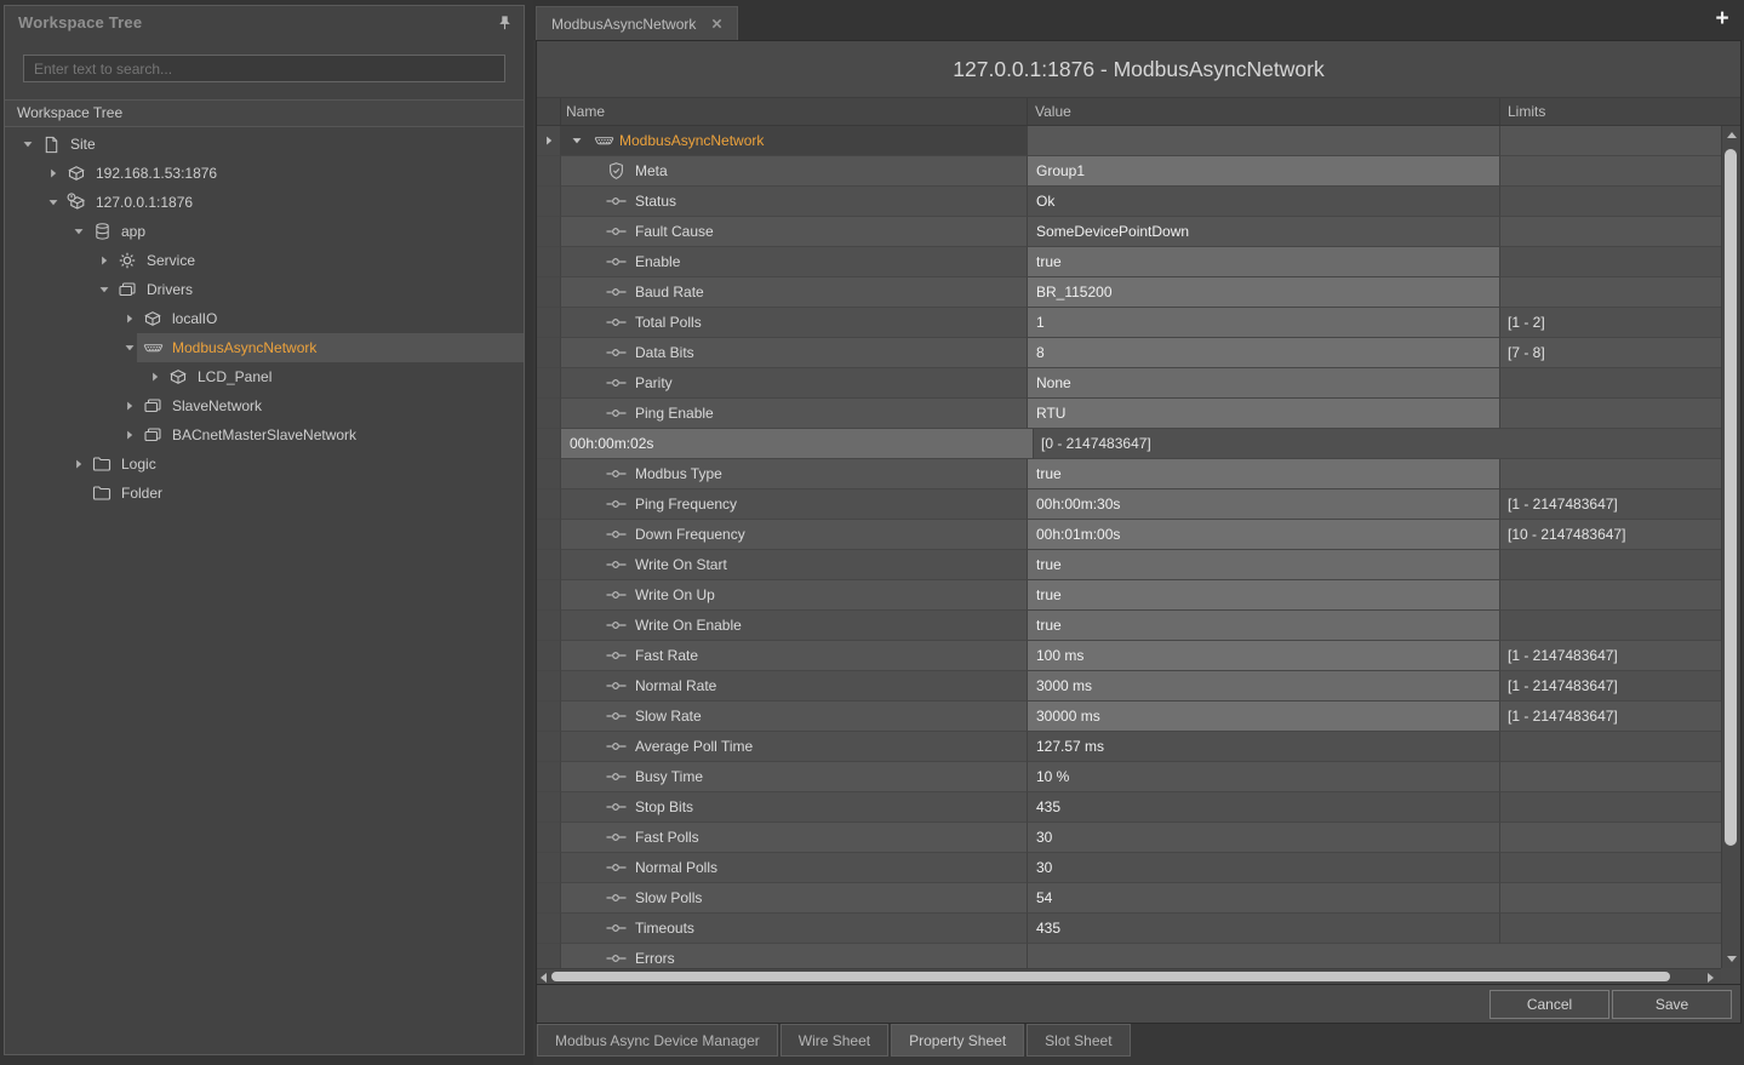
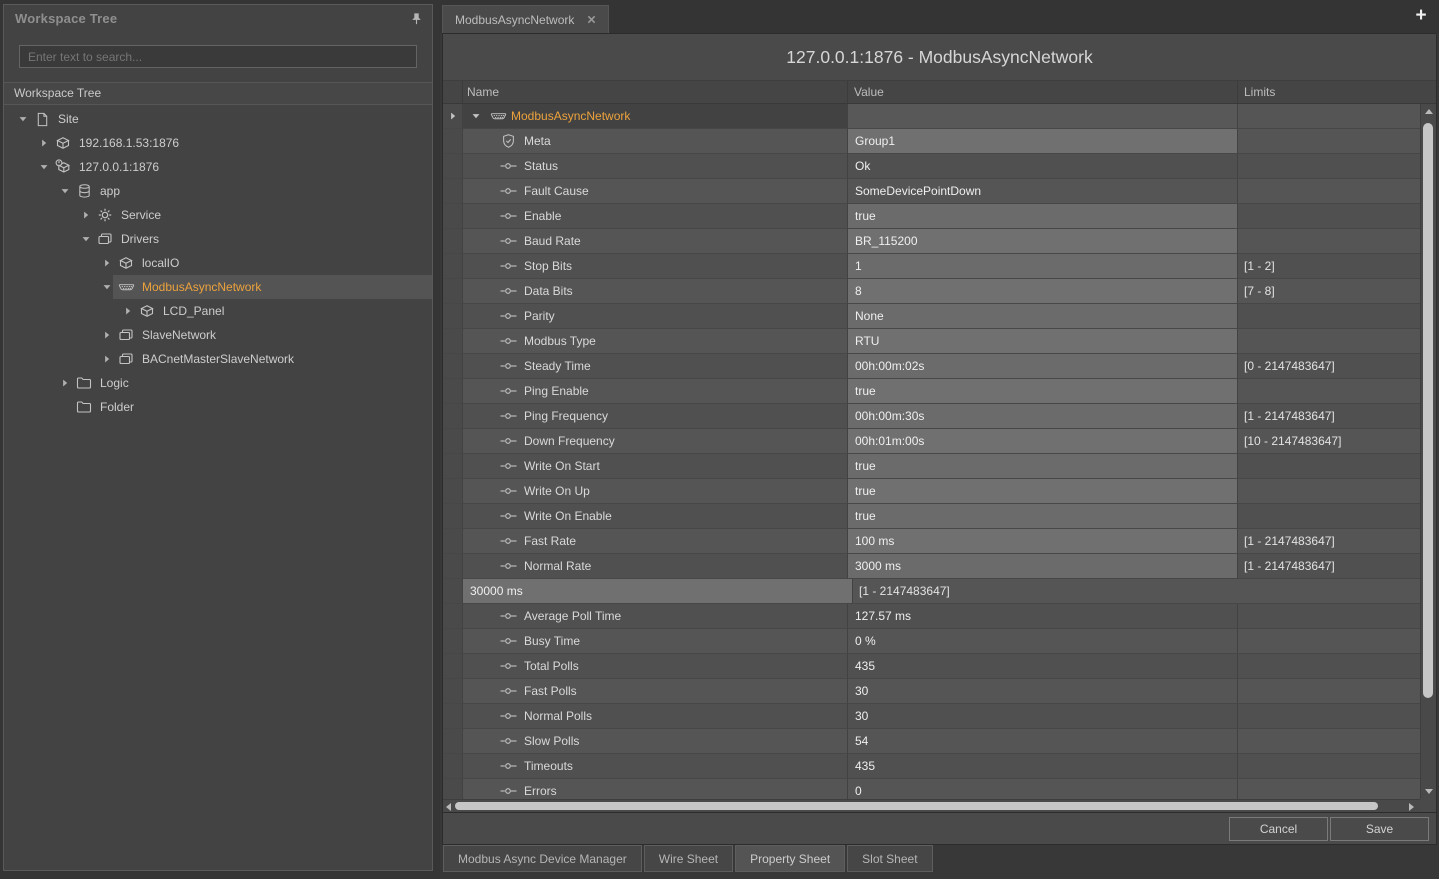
  Workspace Tree
  Enter text to search...
  Workspace Tree
  Site
  192.168.1.53:1876
  127.0.0.1:1876
  app
  Service
  Drivers
  localIO
  ModbusAsyncNetwork
  LCD_Panel
  SlaveNetwork
  BACnetMasterSlaveNetwork
  Logic
  Folder
  ModbusAsyncNetwork
  +
  127.0.0.1:1876 - ModbusAsyncNetwork
  Name
  Value
  Limits
  ModbusAsyncNetwork
  Meta
  Group1
  Status
  Ok
  Fault Cause
  SomeDevicePointDown
  Enable
  true
  Baud Rate
  BR_115200
- Total Polls
+ Stop Bits
  1
  [1 - 2]
  Data Bits
  8
  [7 - 8]
  Parity
  None
- Ping Enable
+ Modbus Type
  RTU
+ Steady Time
  00h:00m:02s
  [0 - 2147483647]
- Modbus Type
+ Ping Enable
  true
  Ping Frequency
  00h:00m:30s
  [1 - 2147483647]
  Down Frequency
  00h:01m:00s
  [10 - 2147483647]
  Write On Start
  true
  Write On Up
  true
  Write On Enable
  true
  Fast Rate
  100 ms
  [1 - 2147483647]
  Normal Rate
  3000 ms
  [1 - 2147483647]
- Slow Rate
  30000 ms
  [1 - 2147483647]
  Average Poll Time
  127.57 ms
  Busy Time
- 10 %
+ 0 %
- Stop Bits
+ Total Polls
  435
  Fast Polls
  30
  Normal Polls
  30
  Slow Polls
  54
  Timeouts
  435
  Errors
+ 0
  Cancel
  Save
  Modbus Async Device Manager
  Wire Sheet
  Property Sheet
  Slot Sheet
